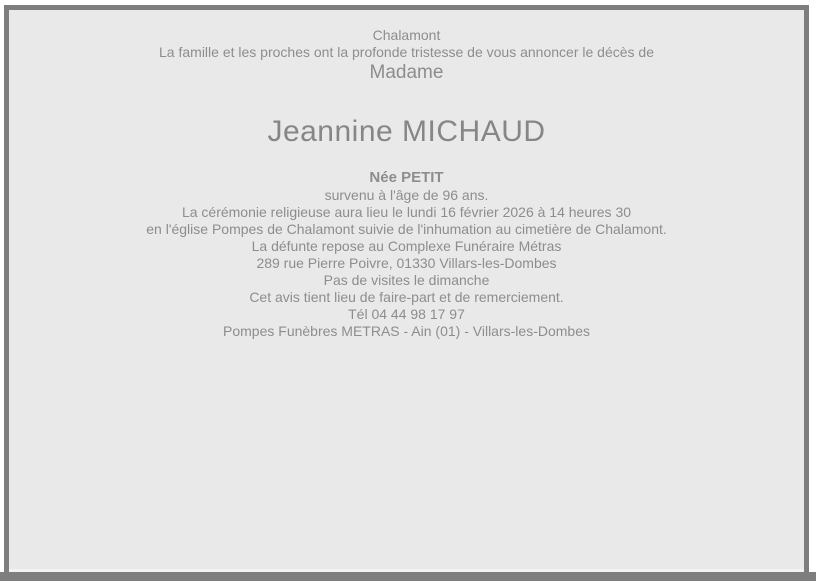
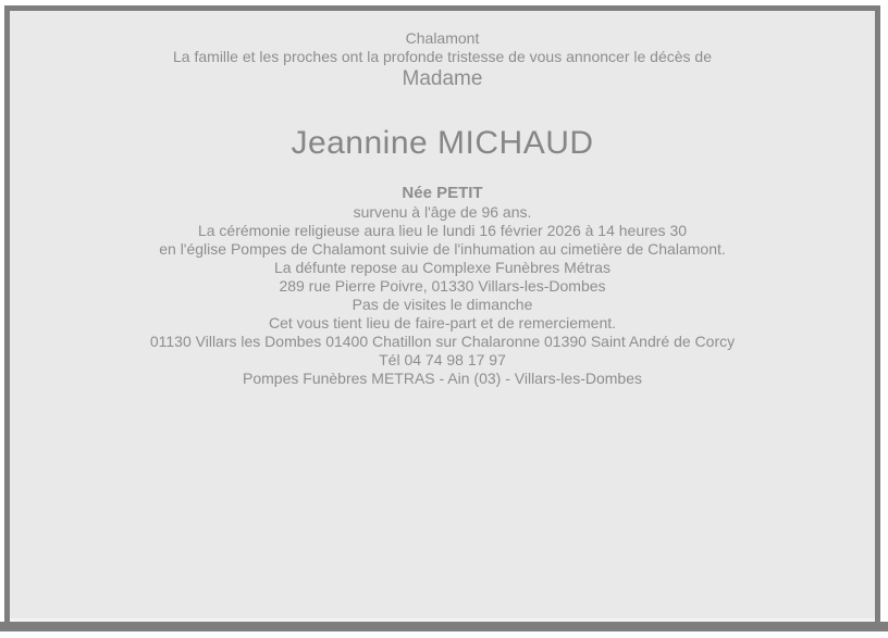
  Chalamont
  La famille et les proches ont la profonde tristesse de vous annoncer le décès de
  Madame
  Jeannine MICHAUD
  Née PETIT
  survenu à l'âge de 96 ans.
  La cérémonie religieuse aura lieu le lundi 16 février 2026 à 14 heures 30
  en l'église Pompes de Chalamont suivie de l'inhumation au cimetière de Chalamont.
- La défunte repose au Complexe Funéraire Métras
+ La défunte repose au Complexe Funèbres Métras
  289 rue Pierre Poivre, 01330 Villars-les-Dombes
  Pas de visites le dimanche
- Cet avis tient lieu de faire-part et de remerciement.
+ Cet vous tient lieu de faire-part et de remerciement.
+ 01130 Villars les Dombes 01400 Chatillon sur Chalaronne 01390 Saint André de Corcy
- Tél 04 44 98 17 97
+ Tél 04 74 98 17 97
- Pompes Funèbres METRAS - Ain (01) - Villars-les-Dombes
+ Pompes Funèbres METRAS - Ain (03) - Villars-les-Dombes
